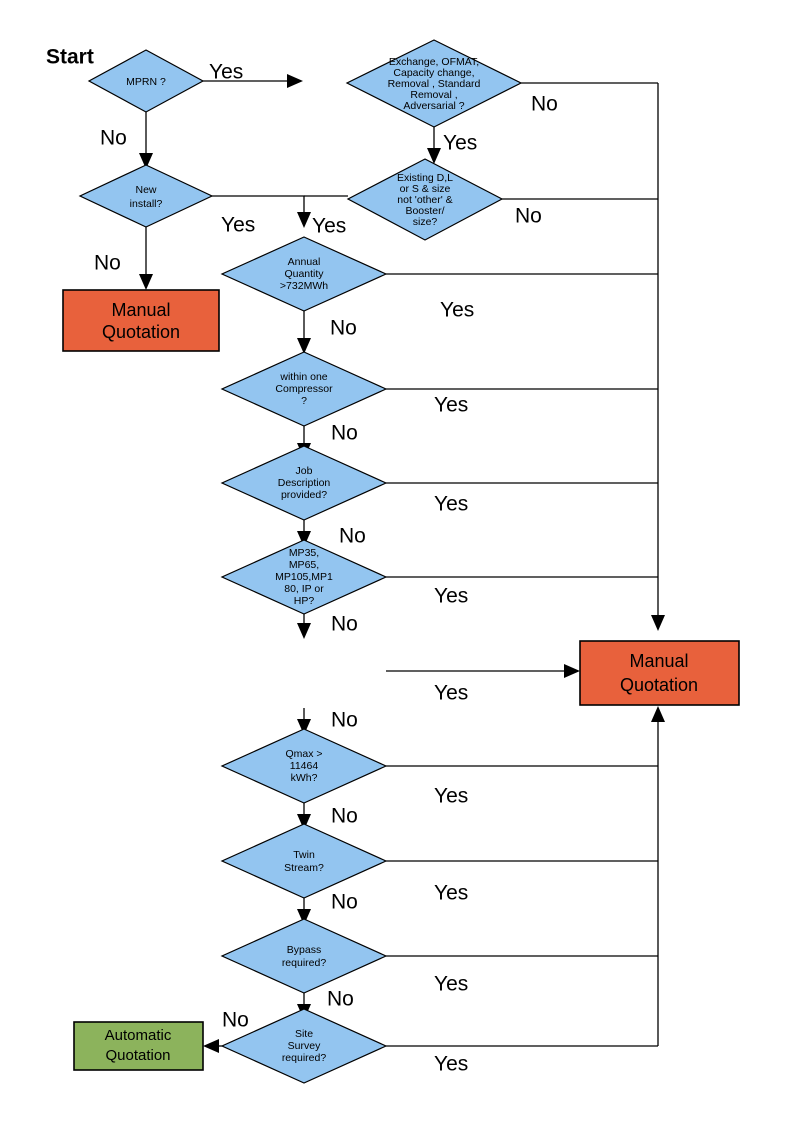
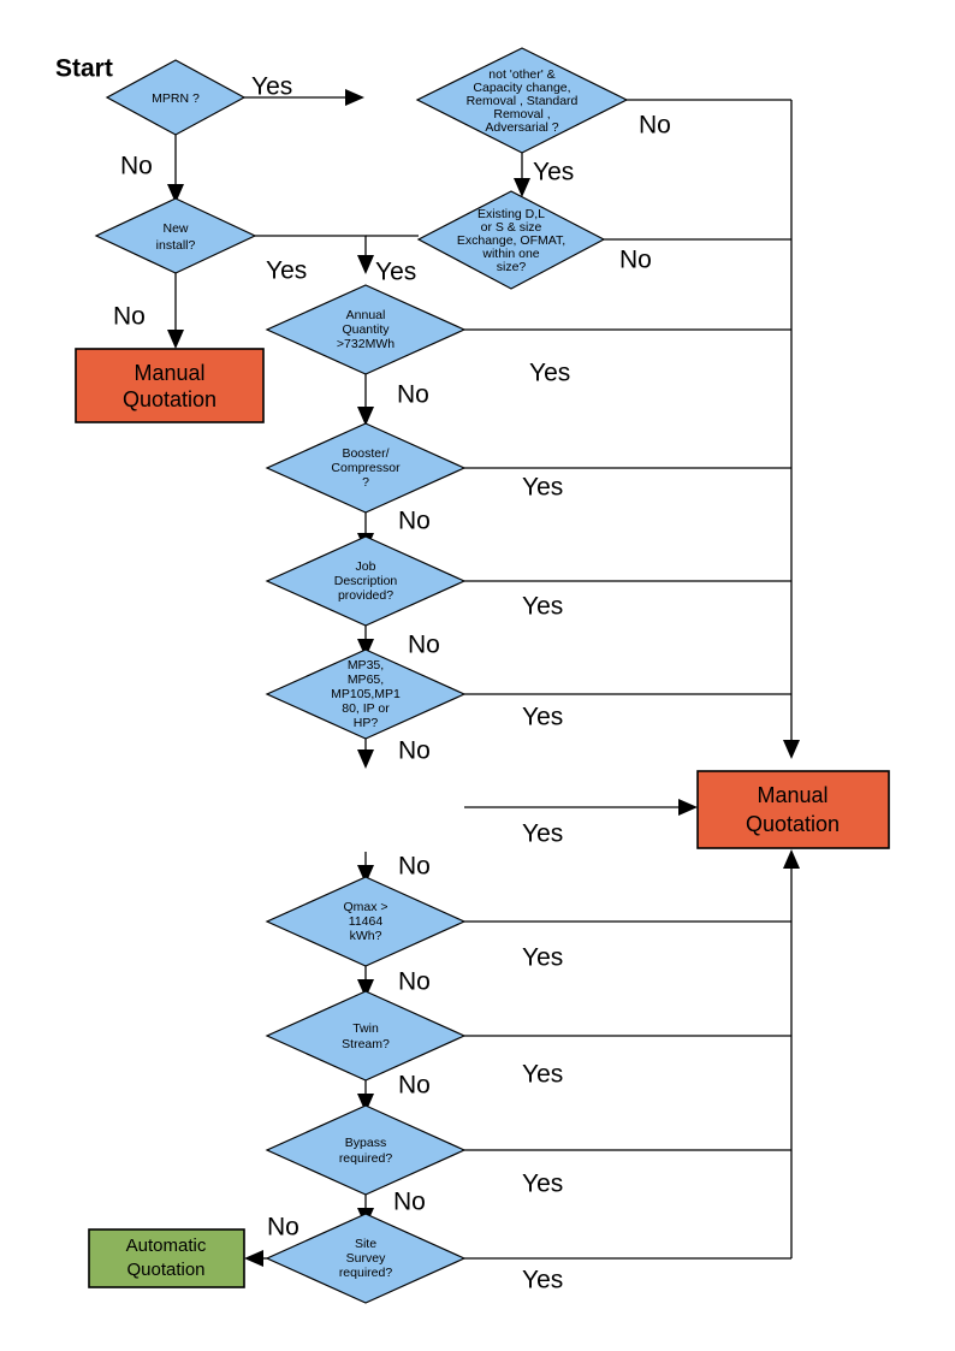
  Start
  MPRN ?
- Exchange, OFMAT,
+ not 'other' &
  Capacity change,
  Removal , Standard
  Removal ,
  Adversarial ?
  New
  install?
  Existing D,L
  or S & size
- not 'other' &
+ Exchange, OFMAT,
- Booster/
+ within one
  size?
  Annual
  Quantity
  >732MWh
- within one
+ Booster/
  Compressor
  ?
  Job
  Description
  provided?
  MP35,
  MP65,
  MP105,MP1
  80, IP or
  HP?
  Qmax >
  11464
  kWh?
  Twin
  Stream?
  Bypass
  required?
  Site
  Survey
  required?
  Manual
  Quotation
  Manual
  Quotation
  Automatic
  Quotation
  Yes
  No
  No
  Yes
  Yes
  No
  Yes
  No
  Yes
  No
  Yes
  No
  Yes
  No
  Yes
  No
  Yes
  No
  Yes
  No
  Yes
  No
  Yes
  No
  Yes
  No
